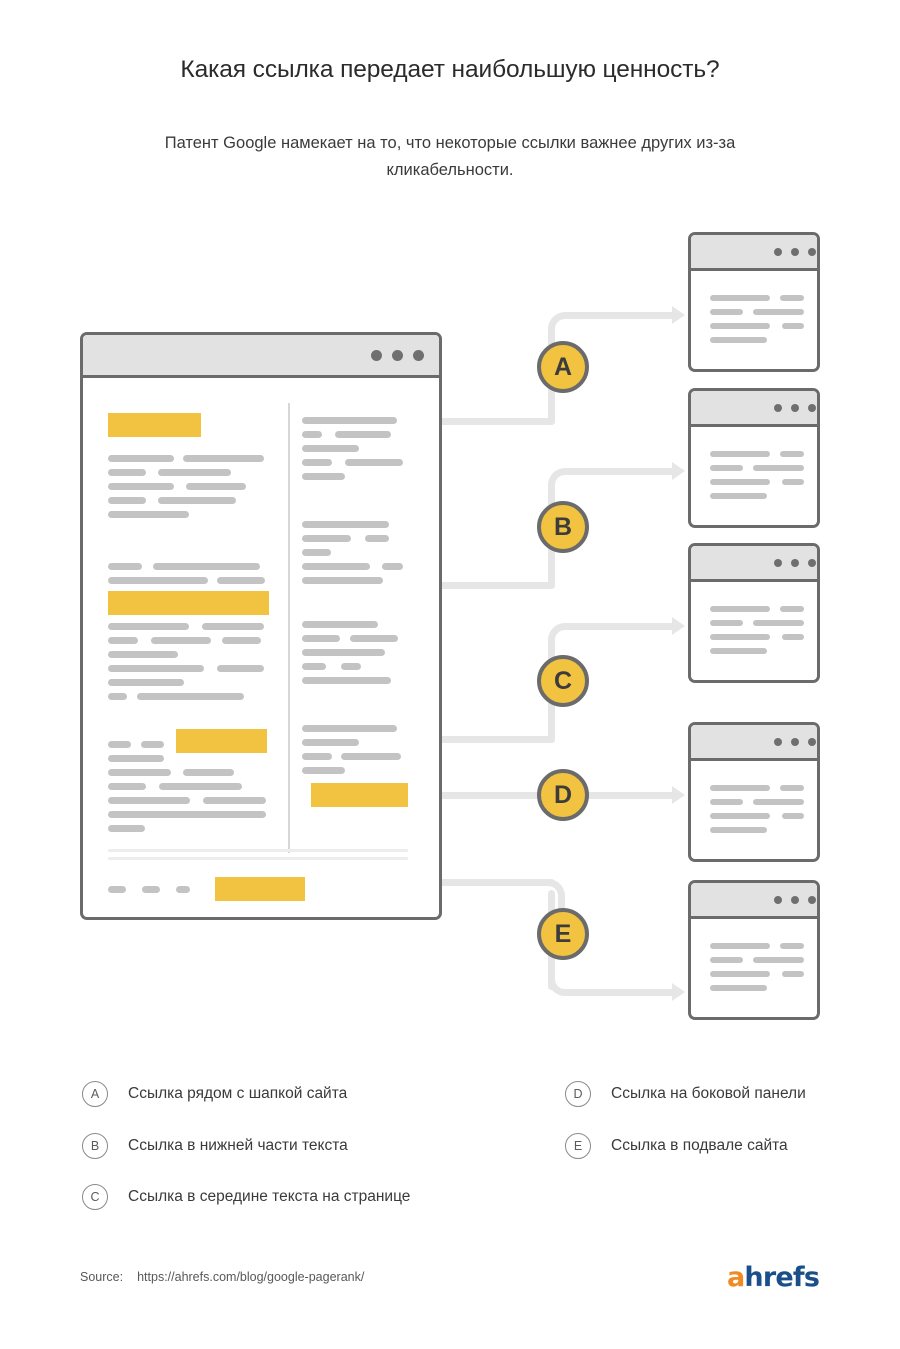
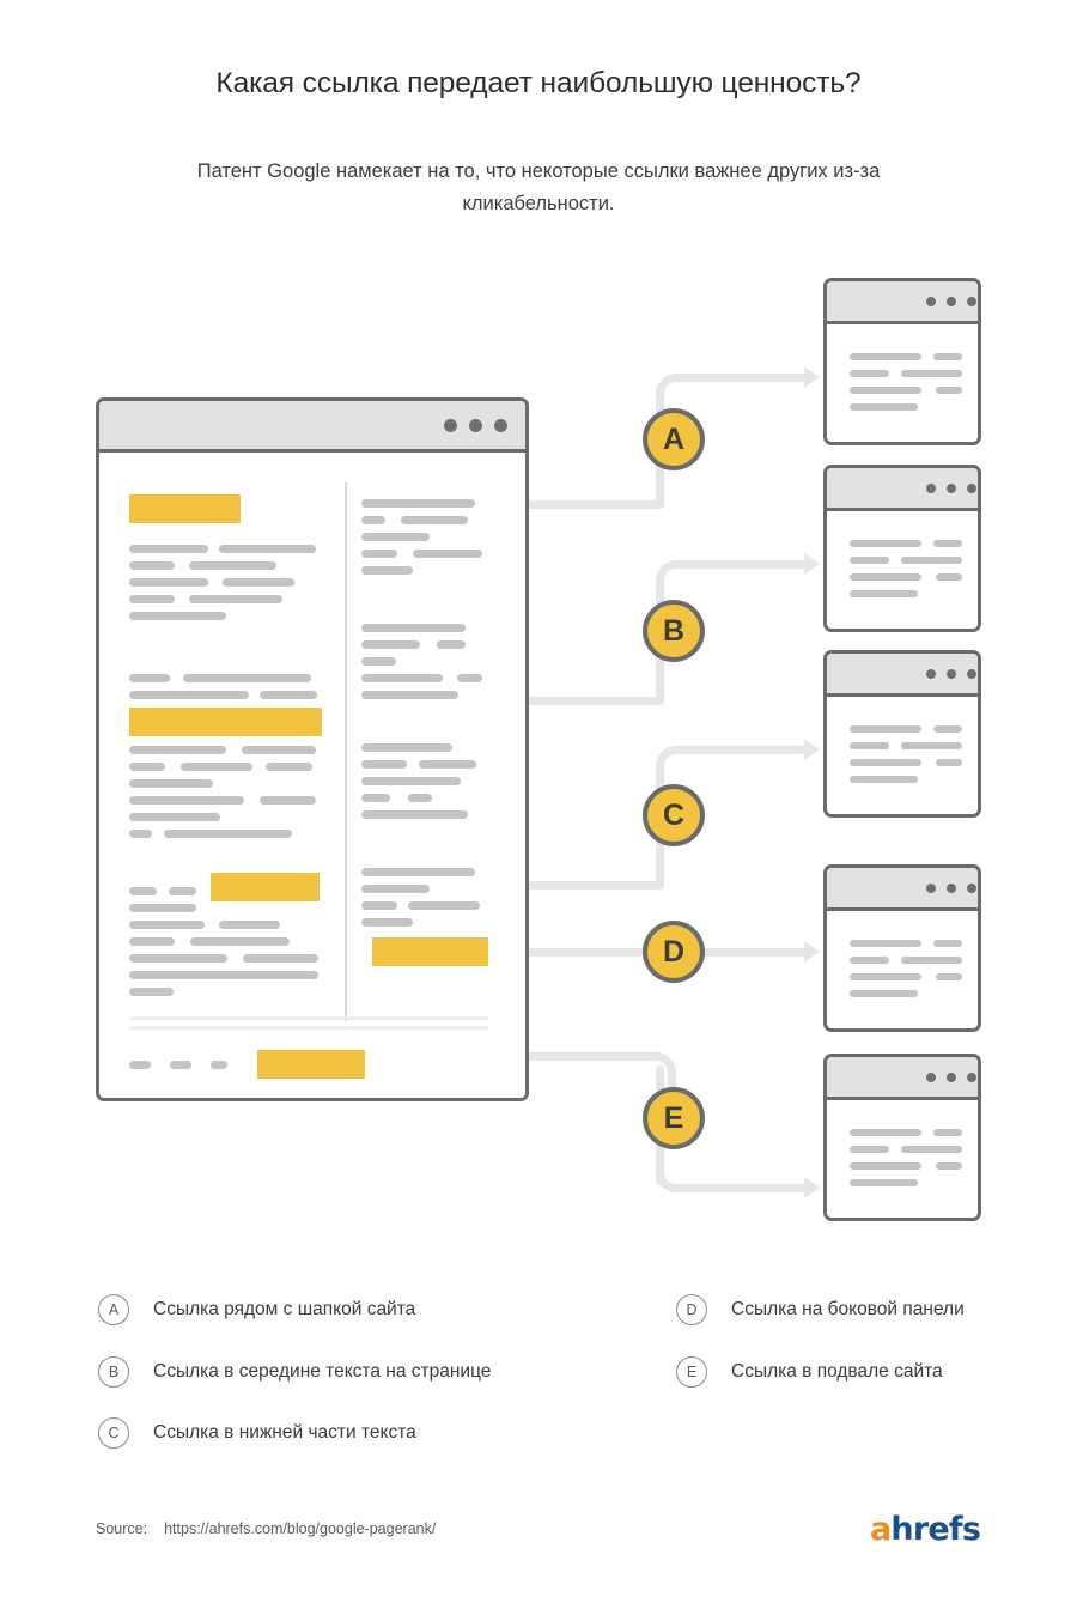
  Какая ссылка передает наибольшую ценность?
  Патент Google намекает на то, что некоторые ссылки важнее других из-за кликабельности.
  A
  B
  C
  D
  E
  A
  Ссылка рядом с шапкой сайта
  B
- Ссылка в нижней части текста
+ Ссылка в середине текста на странице
  C
- Ссылка в середине текста на странице
+ Ссылка в нижней части текста
  D
  Ссылка на боковой панели
  E
  Ссылка в подвале сайта
  Source:
  https://ahrefs.com/blog/google-pagerank/
  ahrefs
